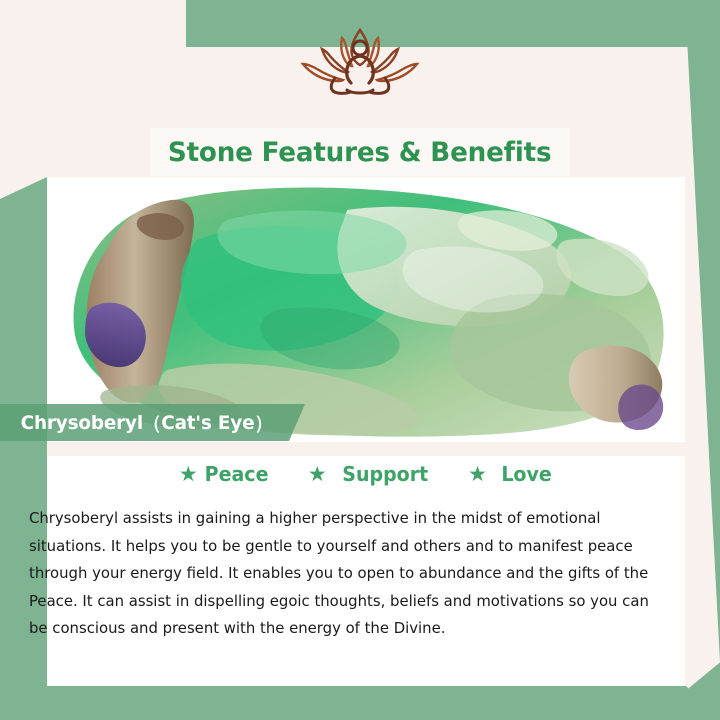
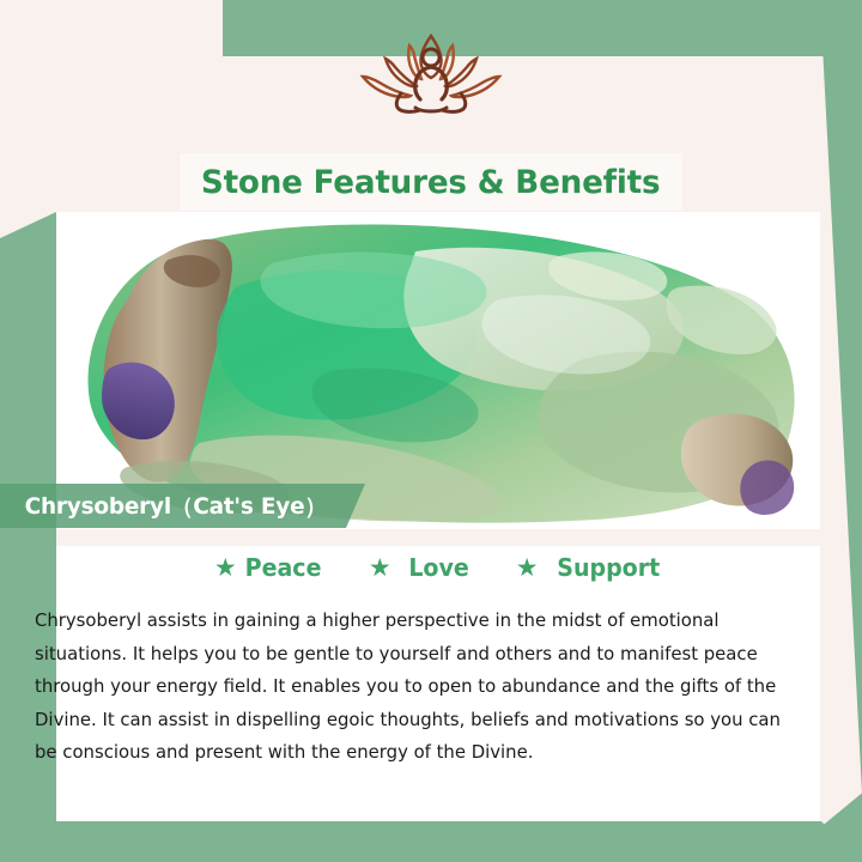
  Stone Features & Benefits
  Chrysoberyl（Cat's Eye）
  ★
  Peace
  ★
- Support
+ Love
  ★
- Love
+ Support
- Chrysoberyl assists in gaining a higher perspective in the midst of emotional situations. It helps you to be gentle to yourself and others and to manifest peace through your energy field. It enables you to open to abundance and the gifts of the Peace. It can assist in dispelling egoic thoughts, beliefs and motivations so you can be conscious and present with the energy of the Divine.
+ Chrysoberyl assists in gaining a higher perspective in the midst of emotional situations. It helps you to be gentle to yourself and others and to manifest peace through your energy field. It enables you to open to abundance and the gifts of the Divine. It can assist in dispelling egoic thoughts, beliefs and motivations so you can be conscious and present with the energy of the Divine.
